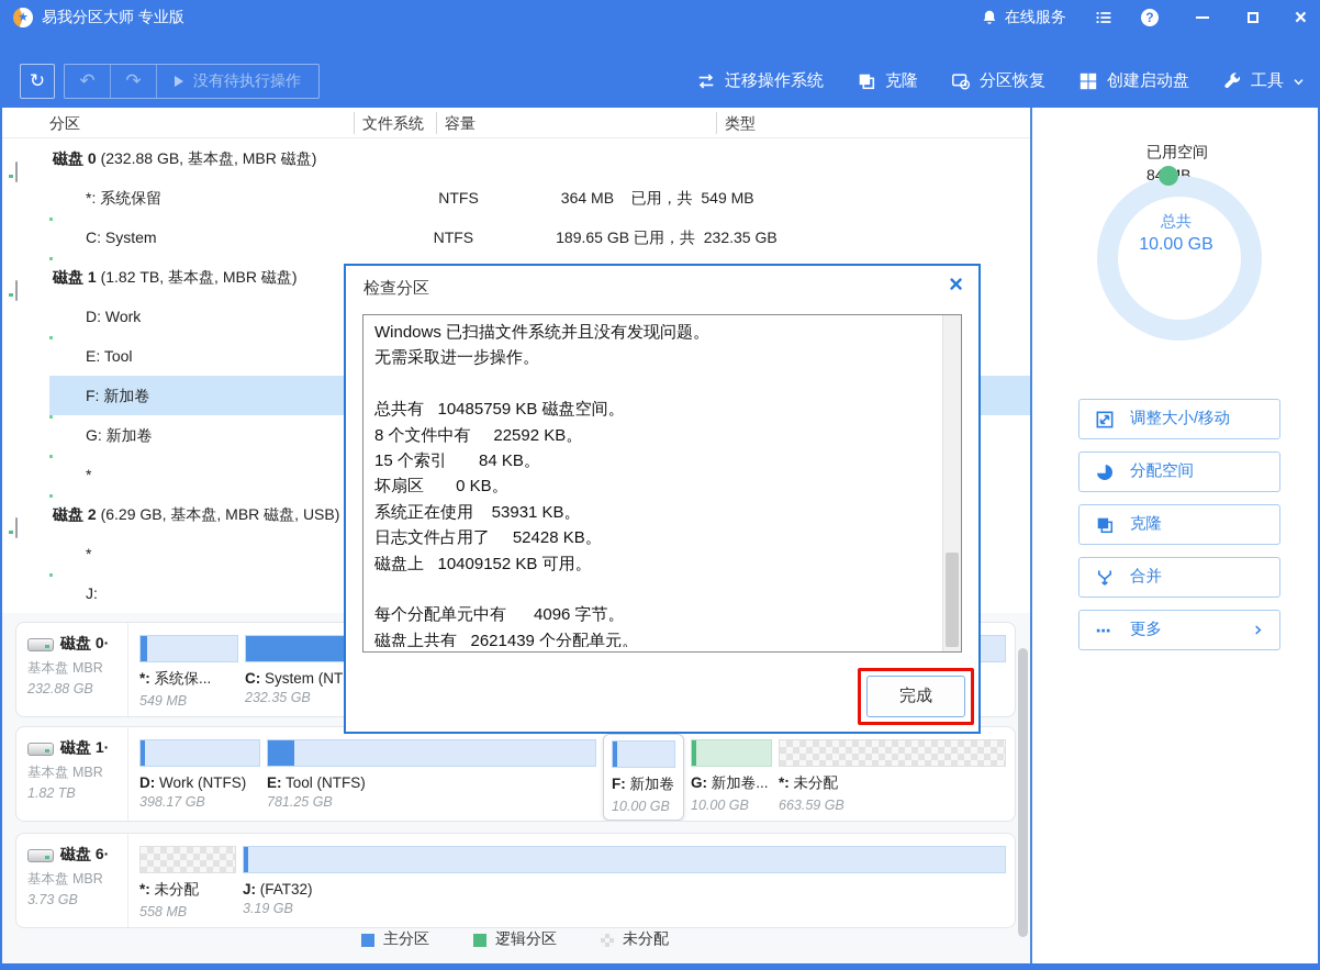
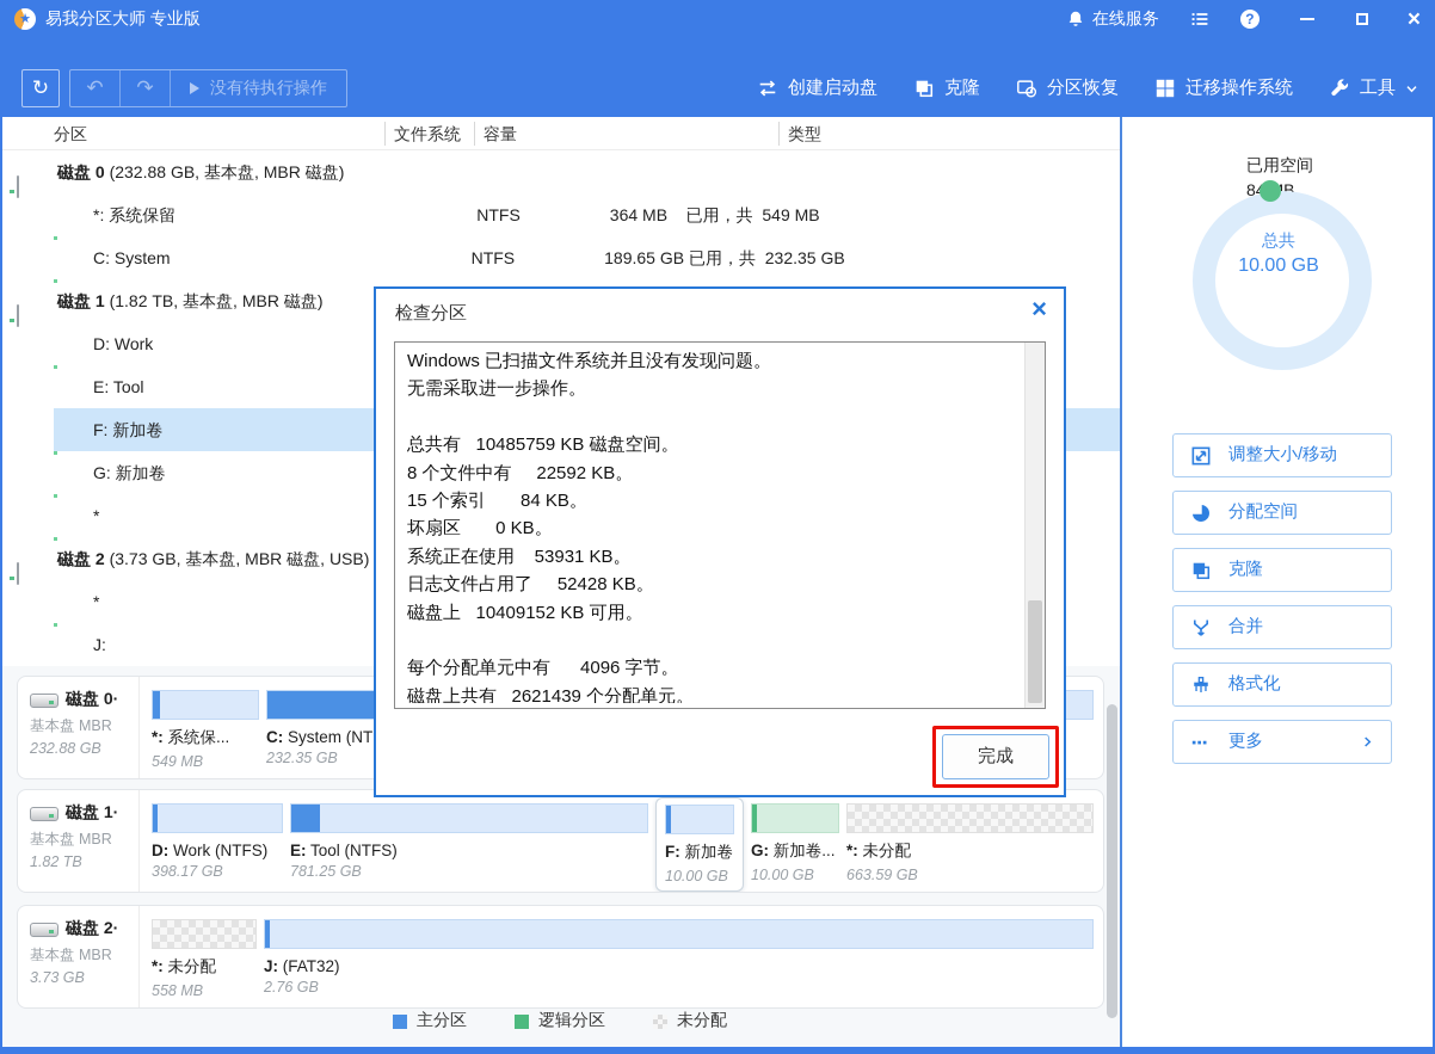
  ★
  易我分区大师 专业版
  在线服务
  ?
  ×
  ↻
  ↶
  ↷
  没有待执行操作
- 迁移操作系统
+ 创建启动盘
  克隆
  分区恢复
- 创建启动盘
+ 迁移操作系统
  工具
  分区
  文件系统
  容量
  类型
  磁盘 0 (232.88 GB, 基本盘, MBR 磁盘)
  *: 系统保留 NTFS 364 MB 已用，共 549 MB
  C: System NTFS 189.65 GB 已用，共 232.35 GB
  磁盘 1 (1.82 TB, 基本盘, MBR 磁盘)
  D: Work
  E: Tool
  F: 新加卷
  G: 新加卷
  *
- 磁盘 2 (6.29 GB, 基本盘, MBR 磁盘, USB)
+ 磁盘 2 (3.73 GB, 基本盘, MBR 磁盘, USB)
  *
  J:
  主分区
  逻辑分区
  未分配
  磁盘 0·
  基本盘 MBR
  232.88 GB
  *: 系统保...
  549 MB
  C: System (NT
  232.35 GB
  磁盘 1·
  基本盘 MBR
  1.82 TB
  D: Work (NTFS)
  398.17 GB
  E: Tool (NTFS)
  781.25 GB
  10.00 GB
  G: 新加卷...
  10.00 GB
  *: 未分配
  663.59 GB
- 磁盘 6·
+ 磁盘 2·
  基本盘 MBR
  3.73 GB
  *: 未分配
  558 MB
  J: (FAT32)
- 3.19 GB
+ 2.76 GB
  已用空间
  总共
  10.00 GB
  调整大小/移动
  分配空间
  克隆
  合并
+ 格式化
  更多
  检查分区
  ×
  Windows 已扫描文件系统并且没有发现问题。
  无需采取进一步操作。
  总共有 10485759 KB 磁盘空间。
  8 个文件中有 22592 KB。
  15 个索引 84 KB。
  坏扇区 0 KB。
  系统正在使用 53931 KB。
  日志文件占用了 52428 KB。
  磁盘上 10409152 KB 可用。
  每个分配单元中有 4096 字节。
  磁盘上共有 2621439 个分配单元。
  完成
